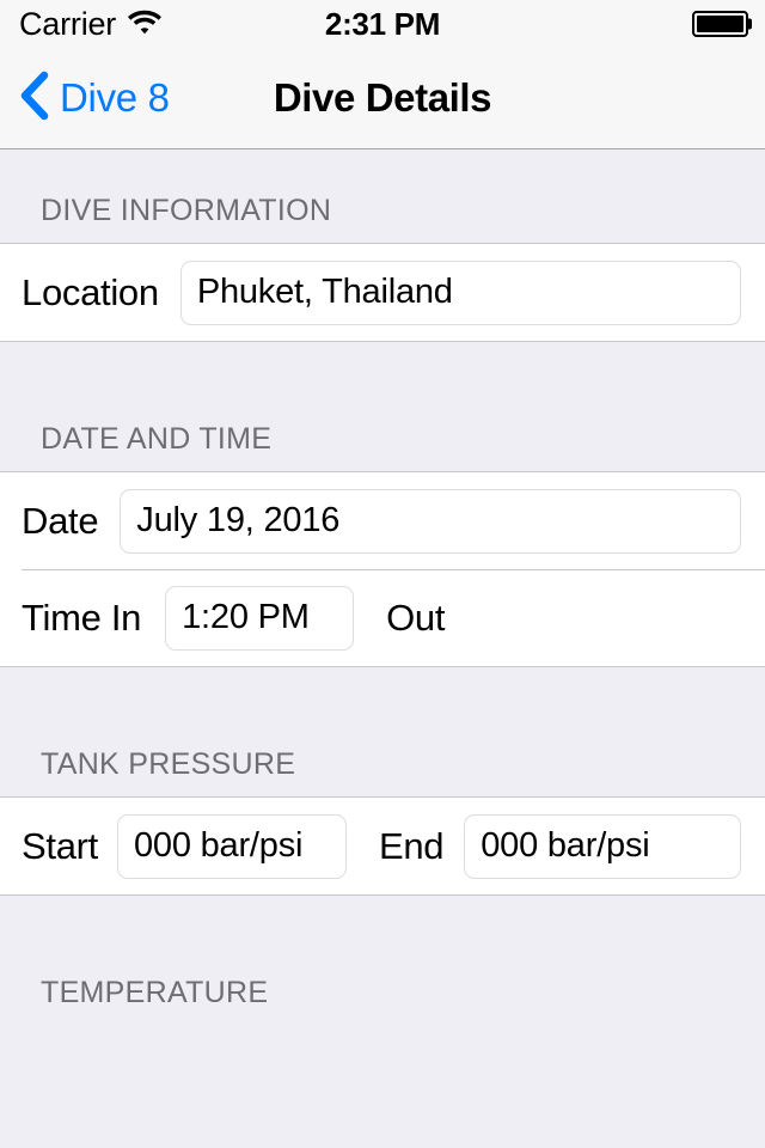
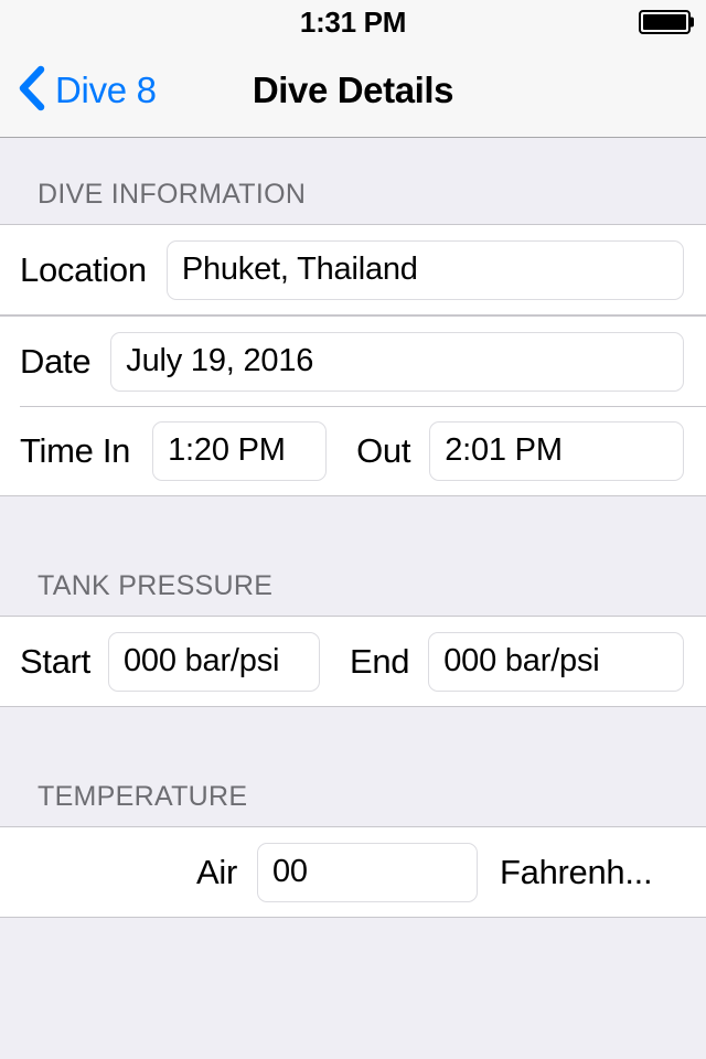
- Carrier
- 2:31 PM
+ 1:31 PM
  Dive 8
  Dive Details
  DIVE INFORMATION
  Location
  Phuket, Thailand
- DATE AND TIME
  Date
  July 19, 2016
  Time In
  1:20 PM
  Out
+ 2:01 PM
  TANK PRESSURE
  Start
  000 bar/psi
  End
  000 bar/psi
  TEMPERATURE
+ Air
+ 00
+ Fahrenh...
